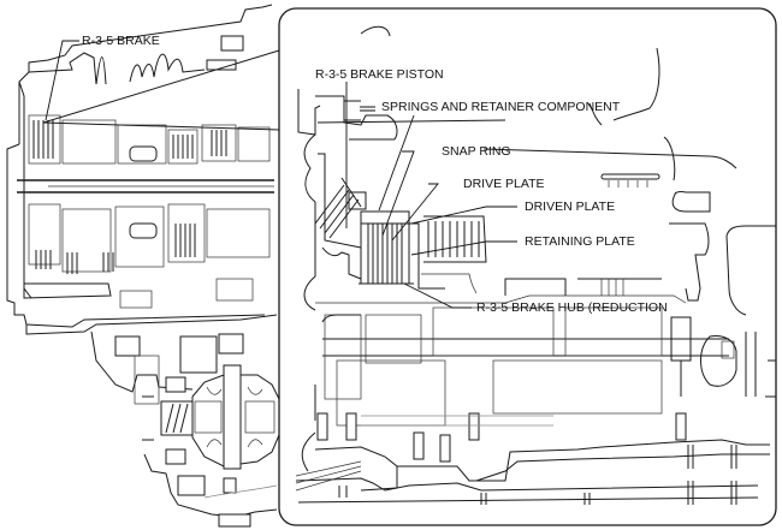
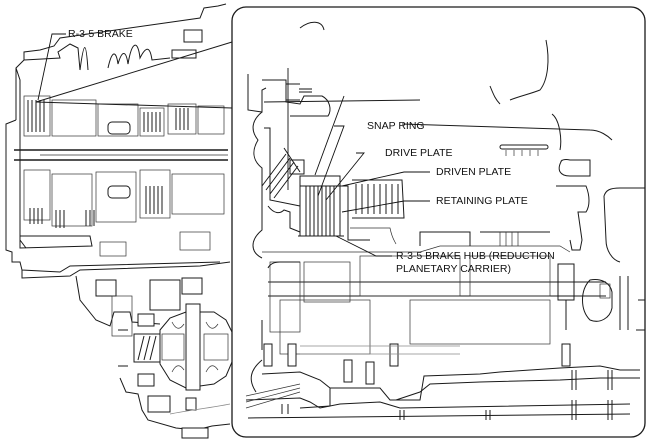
  R-3-5 BRAKE
- R-3-5 BRAKE PISTON
- SPRINGS AND RETAINER COMPONENT
  SNAP RING
  DRIVE PLATE
  DRIVEN PLATE
  RETAINING PLATE
  R-3-5 BRAKE HUB (REDUCTION
+ PLANETARY CARRIER)
